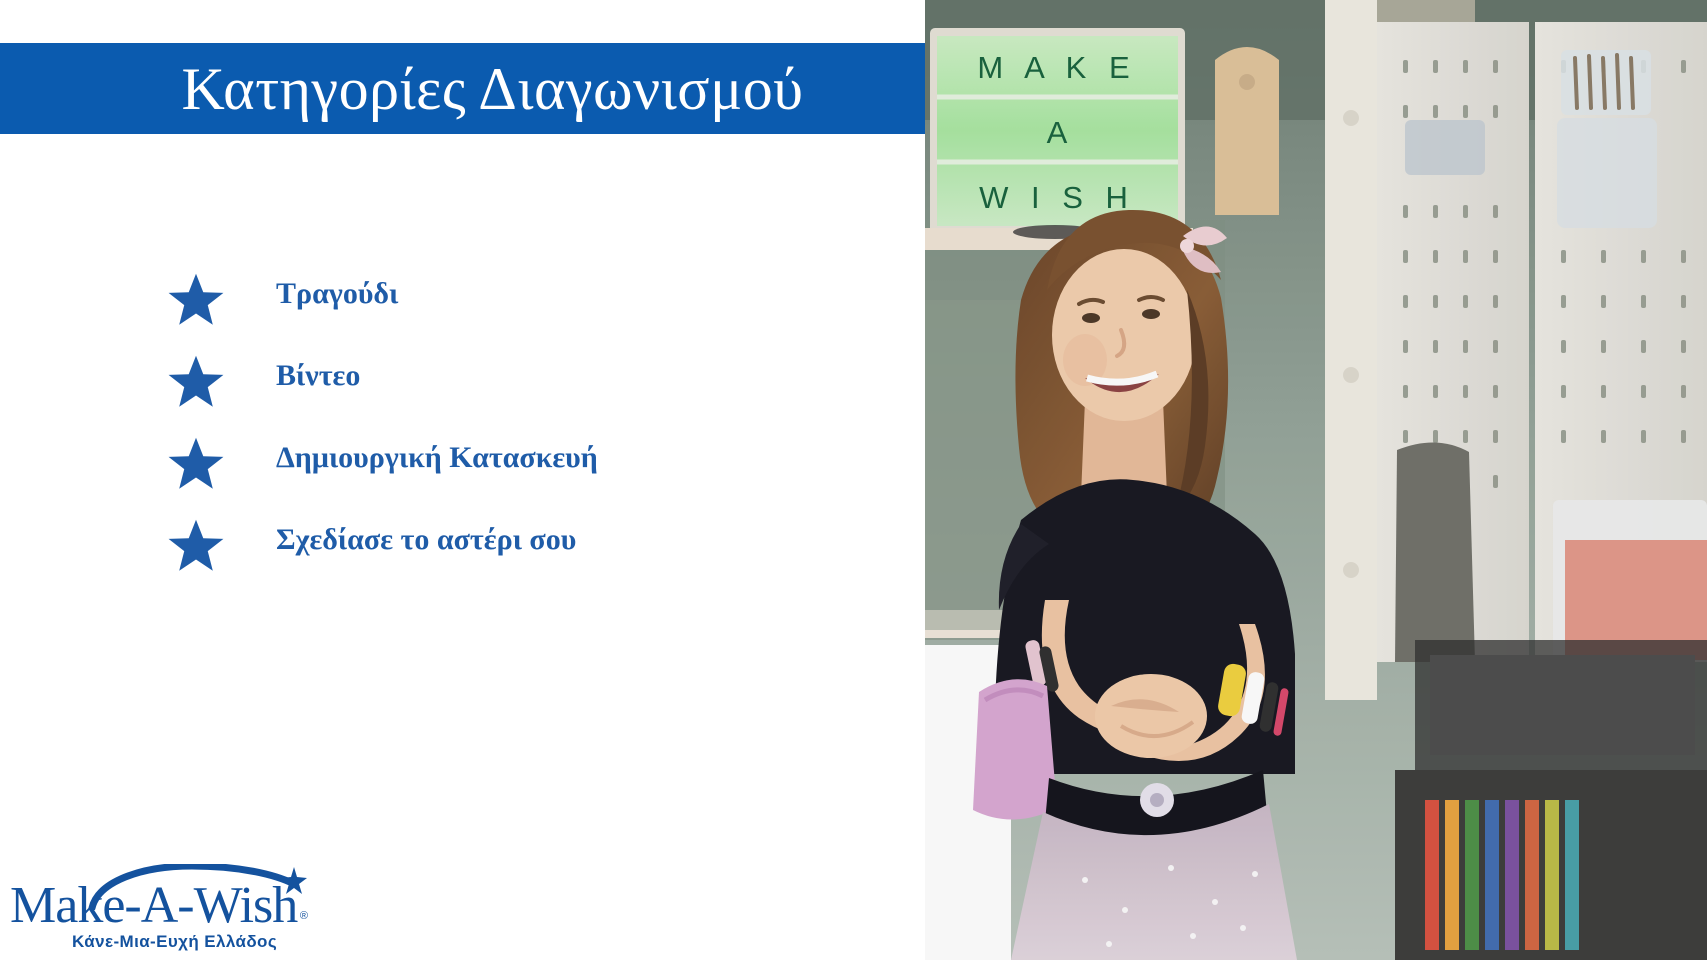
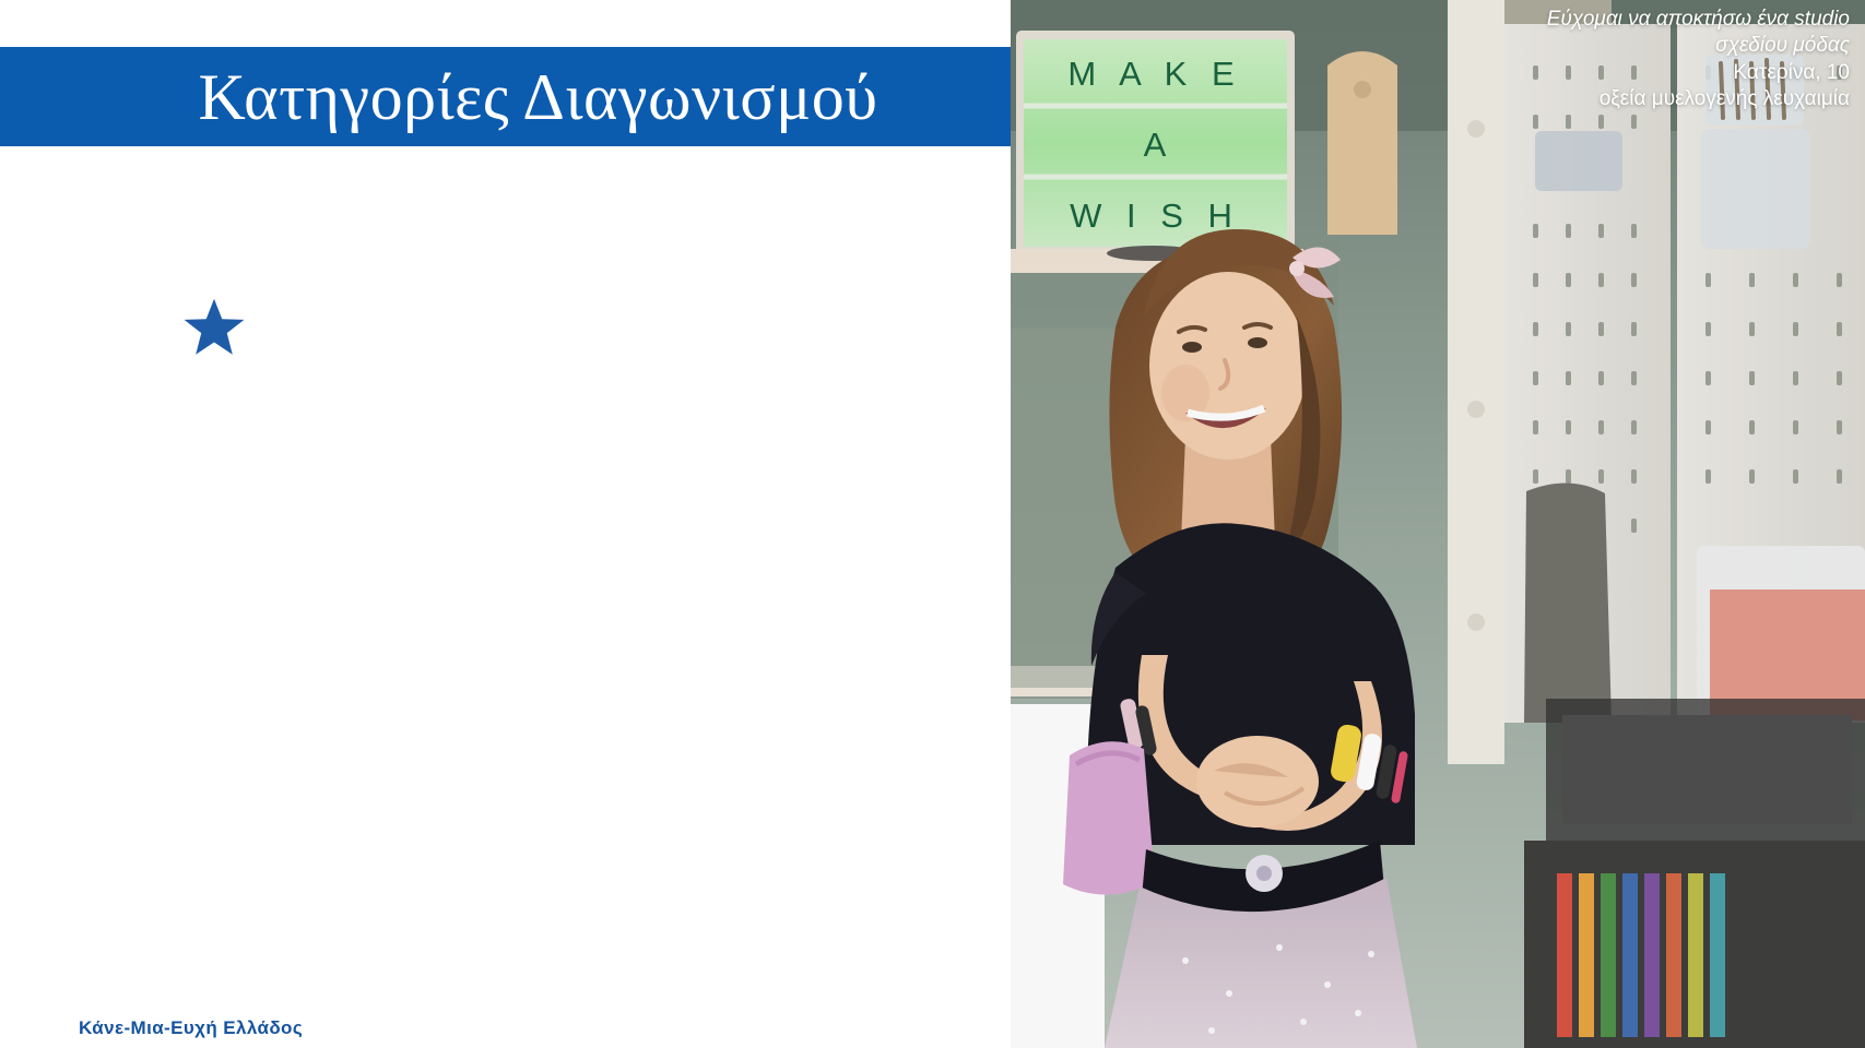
  Κατηγορίες Διαγωνισμού
- Τραγούδι
- Βίντεο
- Δημιουργική Κατασκευή
- Σχεδίασε το αστέρι σου
- Make-A-Wish
- ®
  Κάνε-Μια-Ευχή Ελλάδος
  M A K E
  A
  W I S H
+ Εύχομαι να αποκτήσω ένα studio
+ σχεδίου μόδας
+ Κατερίνα, 10
+ οξεία μυελογενής λευχαιμία
